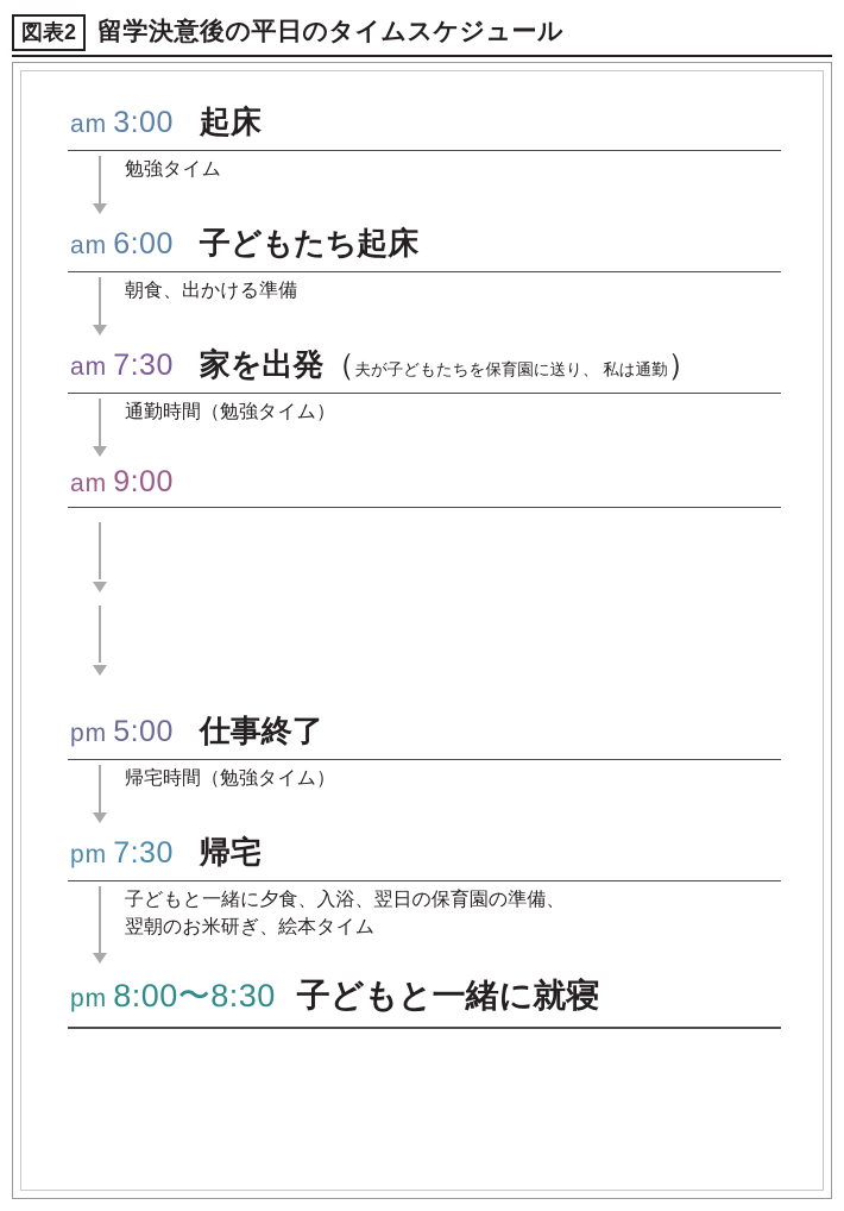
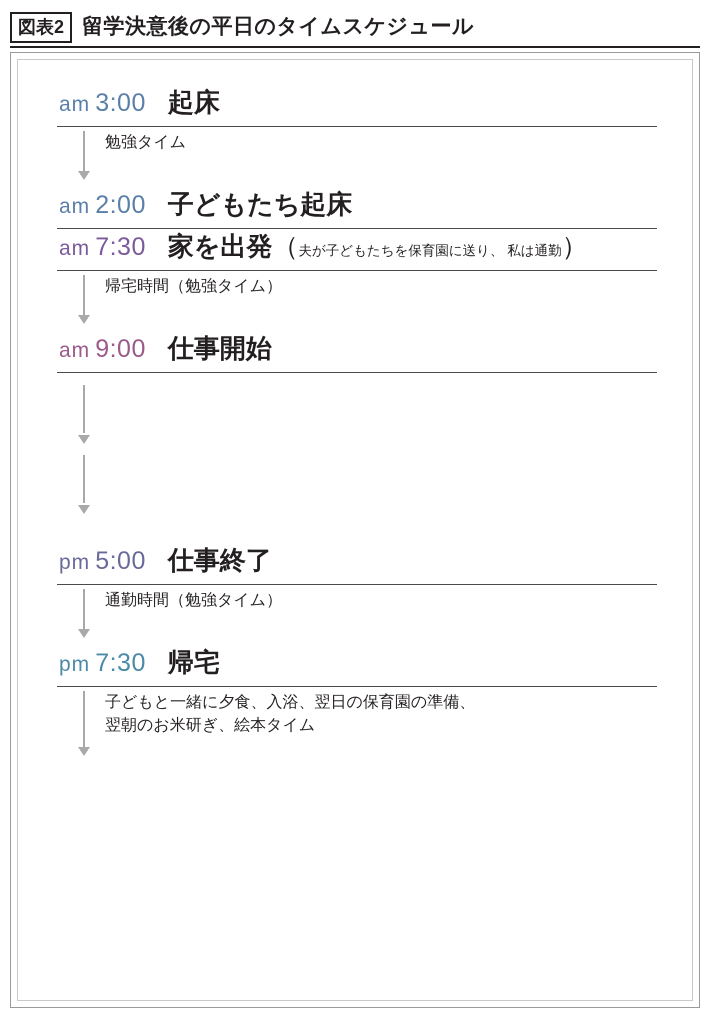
  図表2
  留学決意後の平日のタイムスケジュール
  am 3:00
  起床
  勉強タイム
- am 6:00
+ am 2:00
  子どもたち起床
- 朝食、出かける準備
  am 7:30
  家を出発
  （
  夫が子どもたちを保育園に送り、 私は通勤
  ）
- 通勤時間（勉強タイム）
+ 帰宅時間（勉強タイム）
  am 9:00
+ 仕事開始
  pm 5:00
  仕事終了
- 帰宅時間（勉強タイム）
+ 通勤時間（勉強タイム）
  pm 7:30
  帰宅
  子どもと一緒に夕食、入浴、翌日の保育園の準備、
  翌朝のお米研ぎ、絵本タイム
- pm 8:00〜8:30
- 子どもと一緒に就寝
